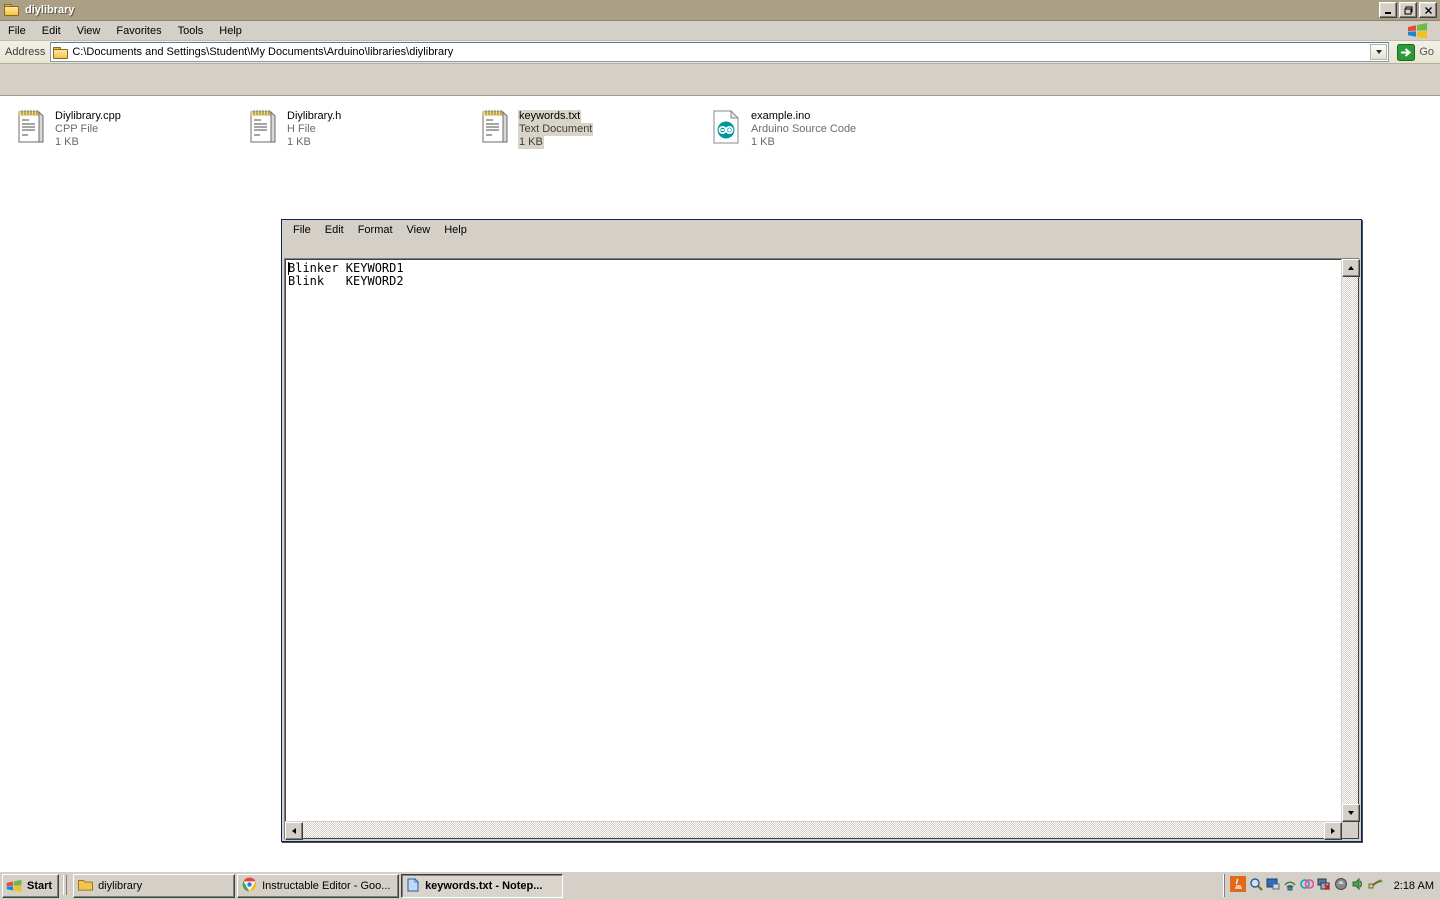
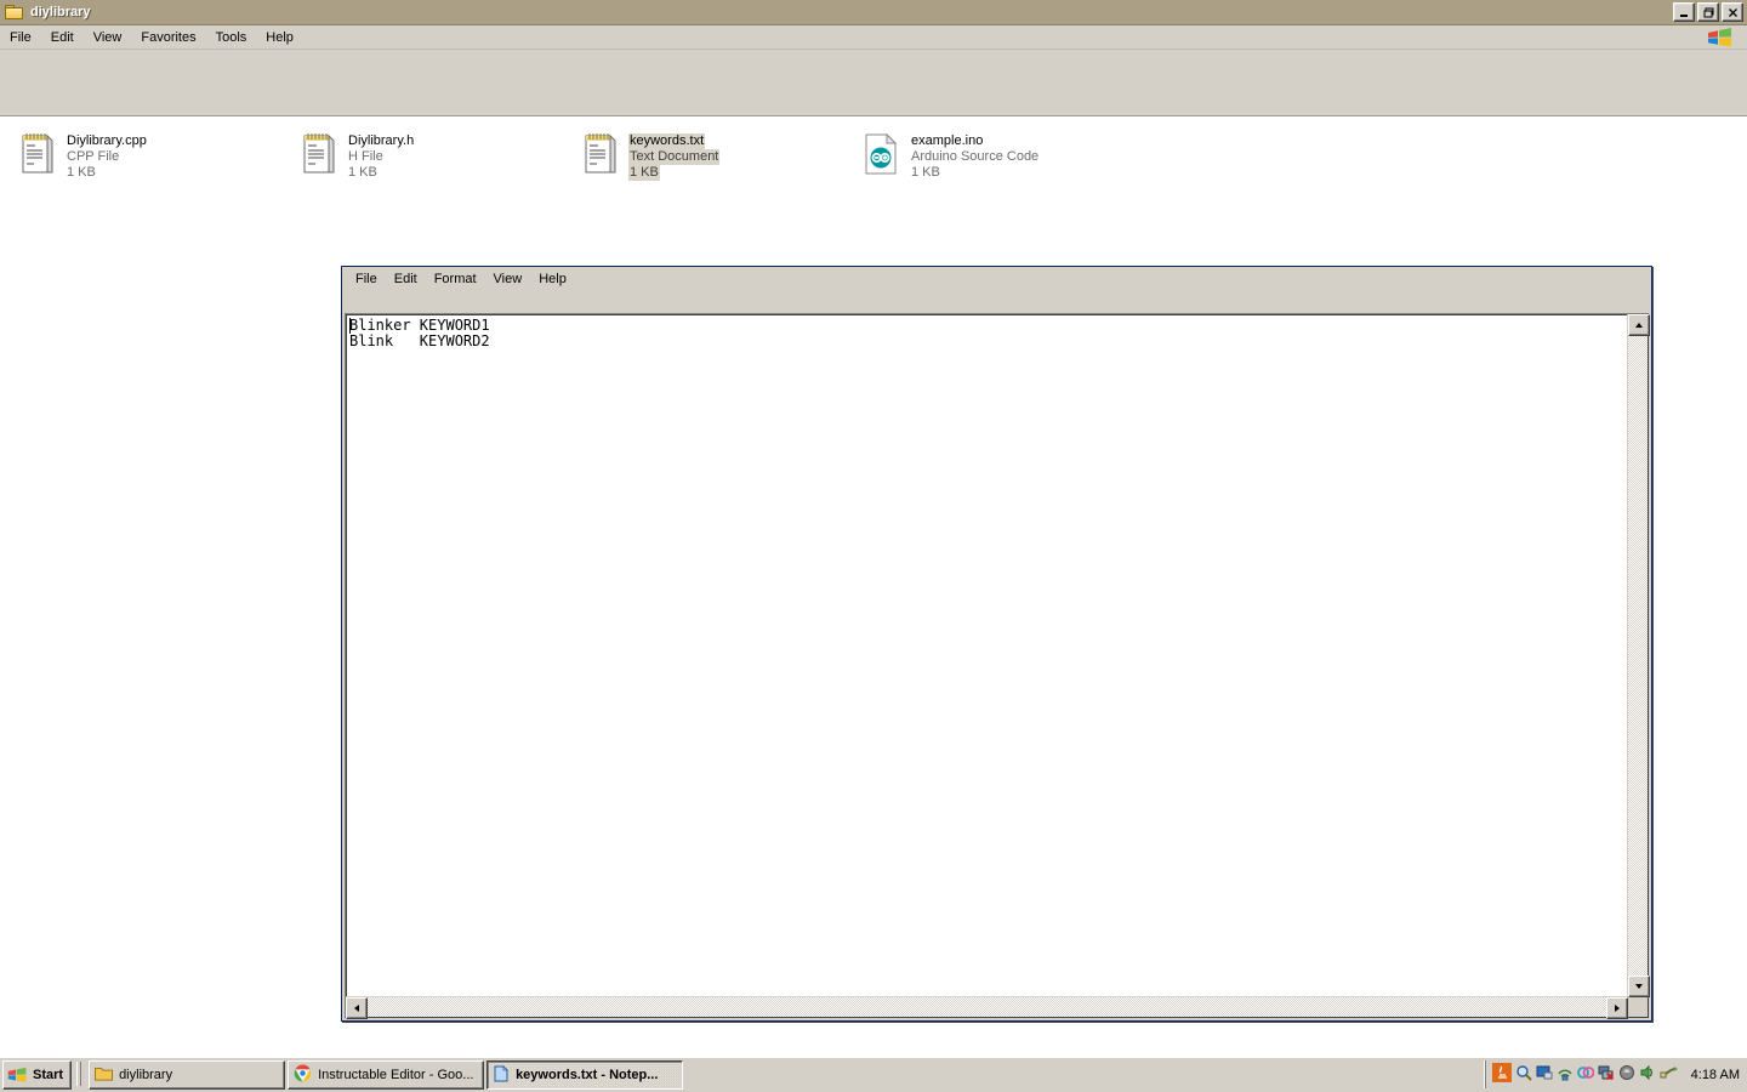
  diylibrary
  File
  Edit
  View
  Favorites
  Tools
  Help
- Address
- C:\Documents and Settings\Student\My Documents\Arduino\libraries\diylibrary
- Go
  Diylibrary.cpp
  CPP File
  1 KB
  Diylibrary.h
  H File
  1 KB
  keywords.txt
  Text Document
  1 KB
  example.ino
  Arduino Source Code
  1 KB
  File
  Edit
  Format
  View
  Help
  Blinker KEYWORD1
  Blink KEYWORD2
  Start
  diylibrary
  Instructable Editor - Goo...
  keywords.txt - Notep...
- 2:18 AM
+ 4:18 AM
